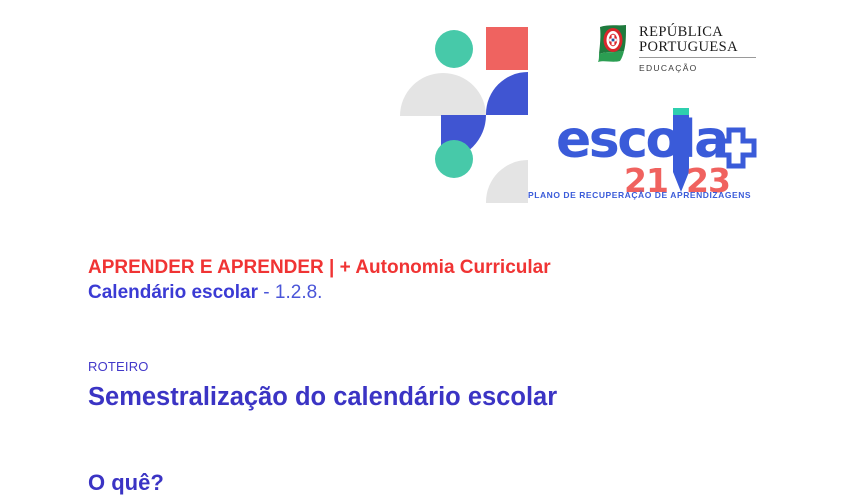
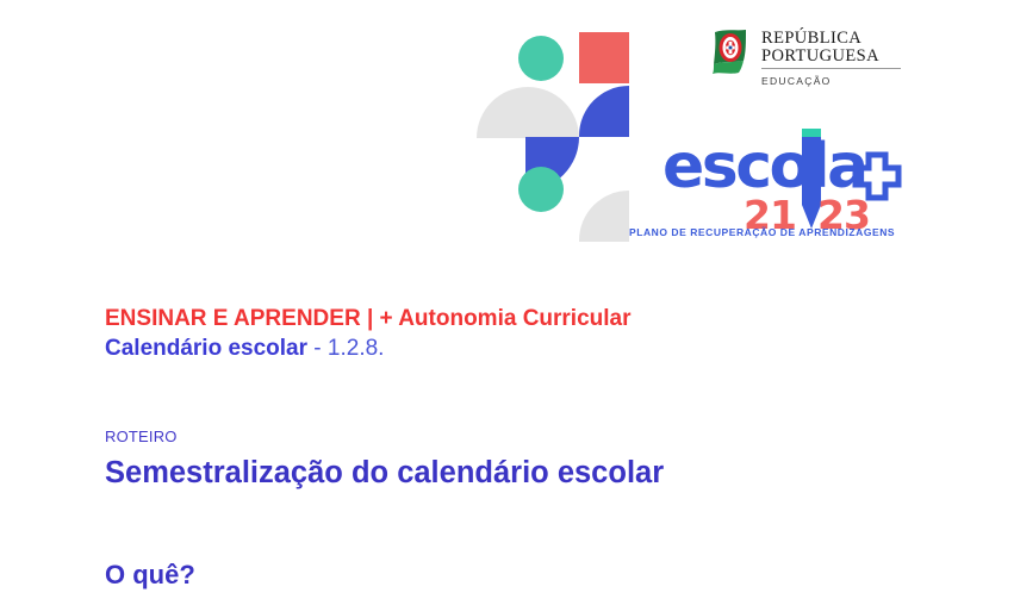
  REPÚBLICA
  PORTUGUESA
  EDUCAÇÃO
  escoa
  21
  23
  PLANO DE RECUPERAÇÃO DE APRENDIZAGENS
- APRENDER E APRENDER | + Autonomia Curricular
+ ENSINAR E APRENDER | + Autonomia Curricular
  Calendário escolar - 1.2.8.
  ROTEIRO
  Semestralização do calendário escolar
  O quê?
